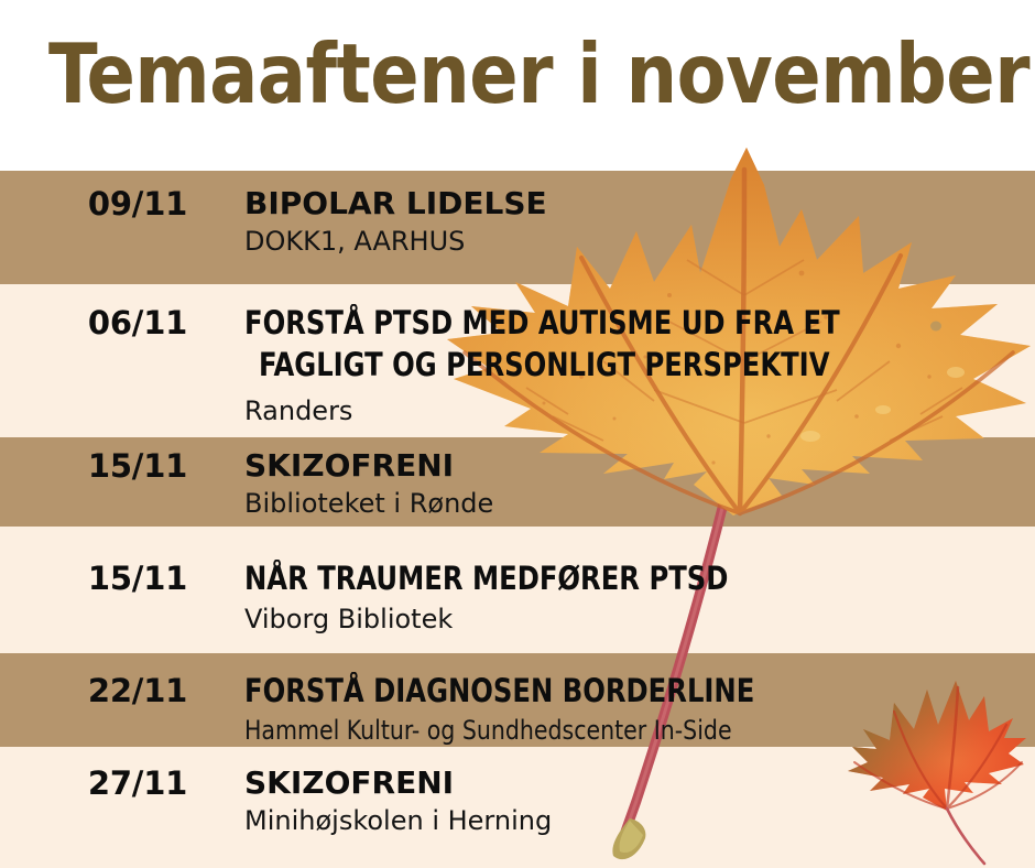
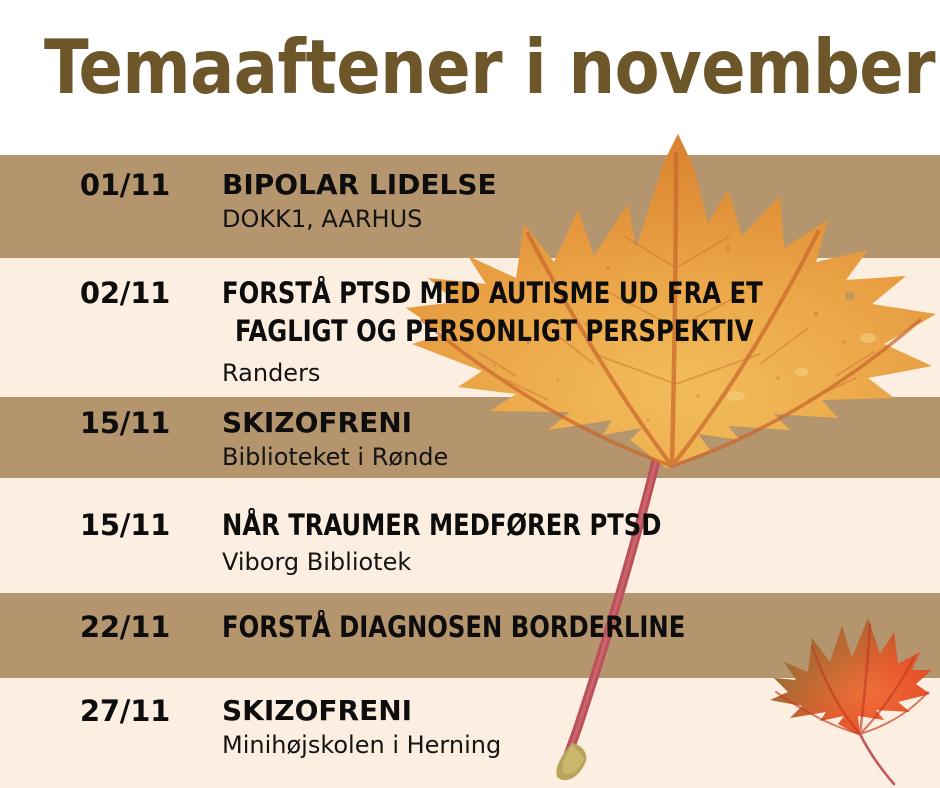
  Temaaftener i november
- 09/11
+ 01/11
  BIPOLAR LIDELSE
  DOKK1, AARHUS
- 06/11
+ 02/11
  FORSTÅ PTSD MED AUTISME UD FRA ET
  FAGLIGT OG PERSONLIGT PERSPEKTIV
  Randers
  15/11
  SKIZOFRENI
  Biblioteket i Rønde
  15/11
  NÅR TRAUMER MEDFØRER PTSD
  Viborg Bibliotek
  22/11
  FORSTÅ DIAGNOSEN BORDERLINE
- Hammel Kultur- og Sundhedscenter In-Side
  27/11
  SKIZOFRENI
  Minihøjskolen i Herning
